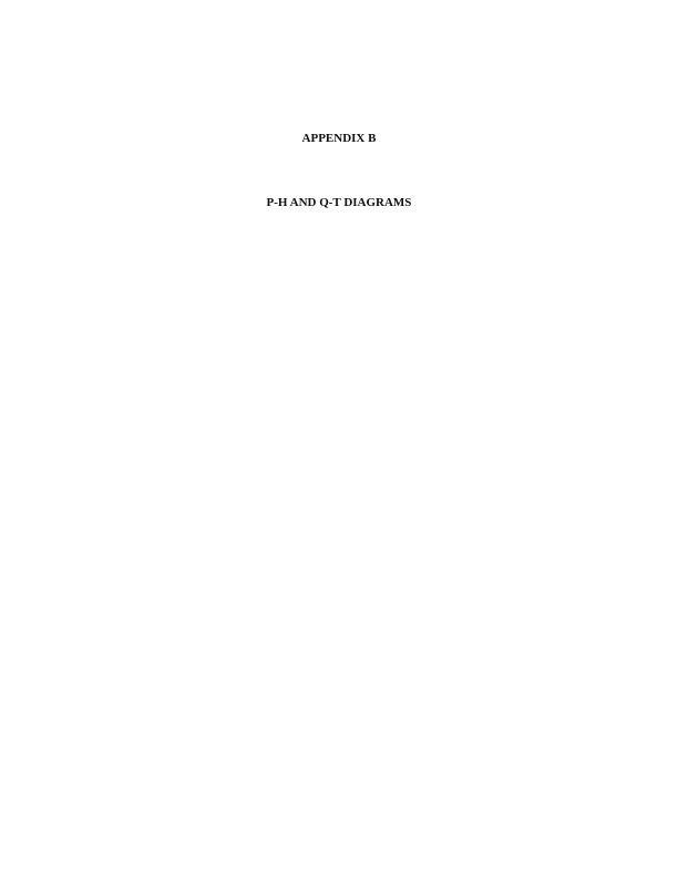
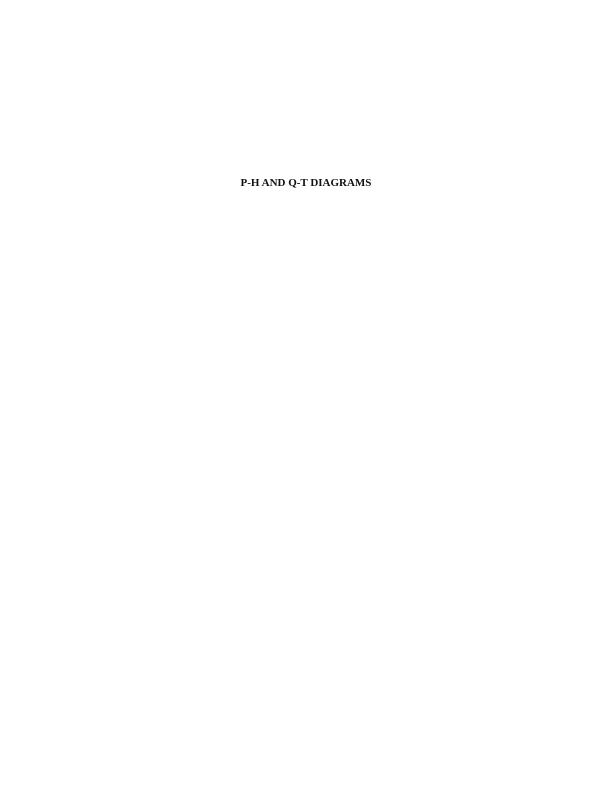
- APPENDIX B
  P-H AND Q-T DIAGRAMS
